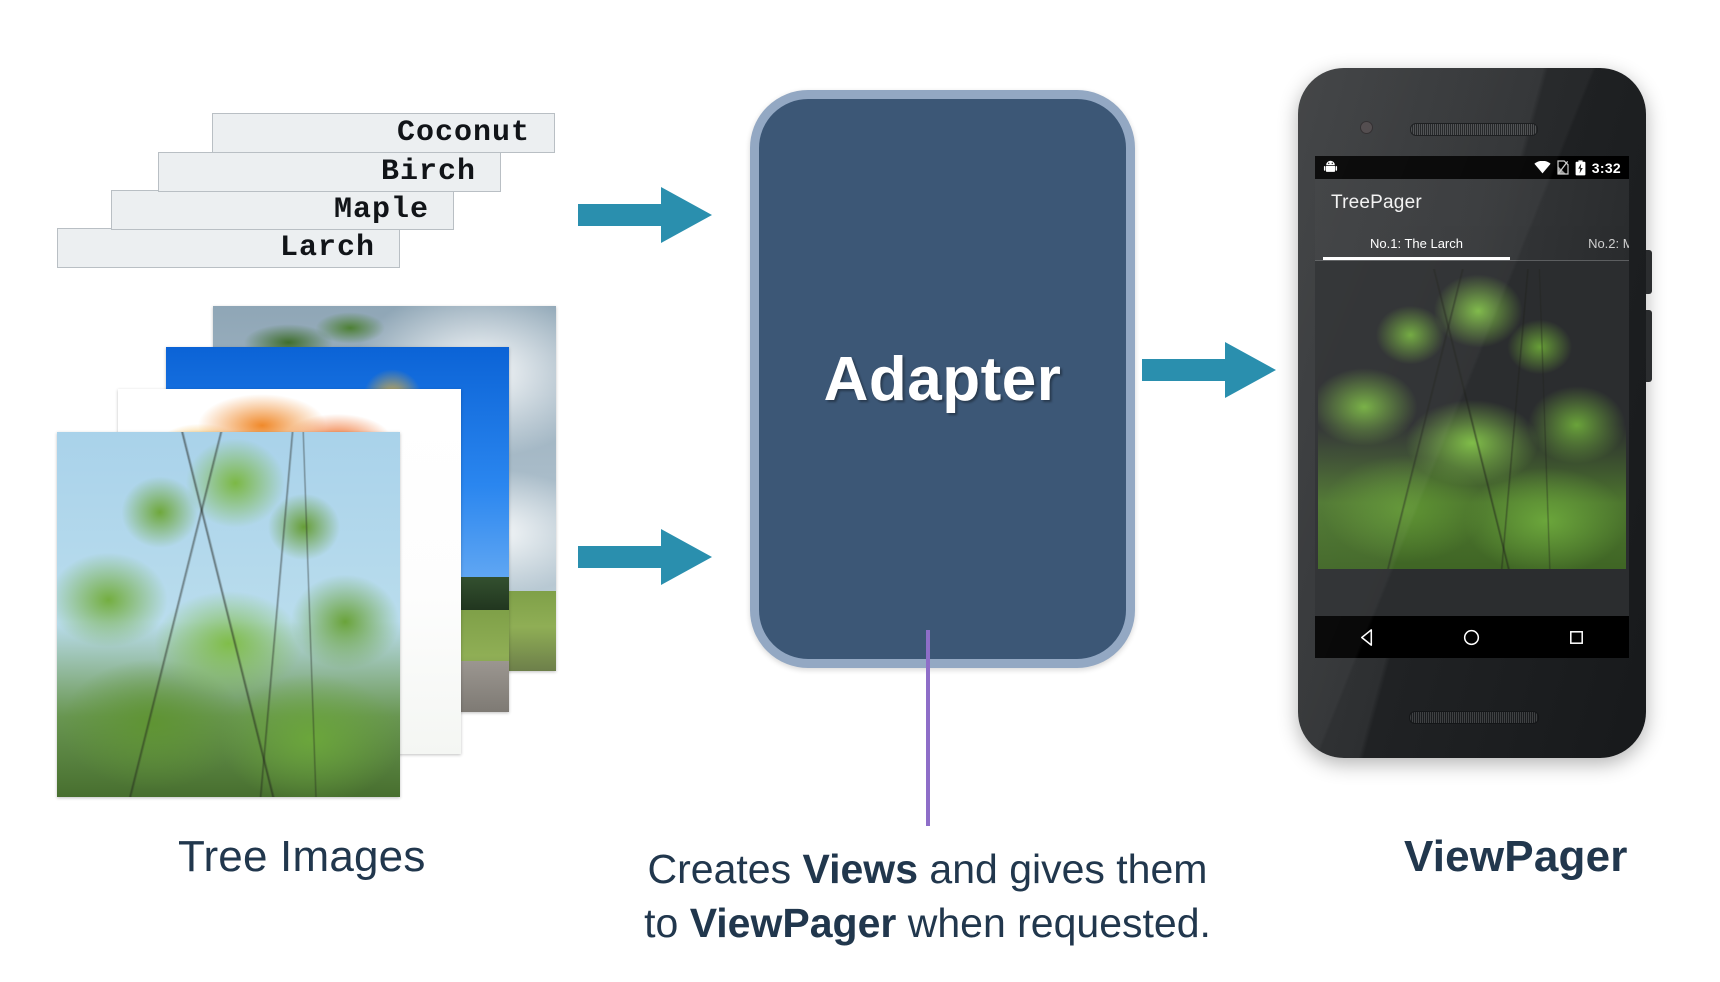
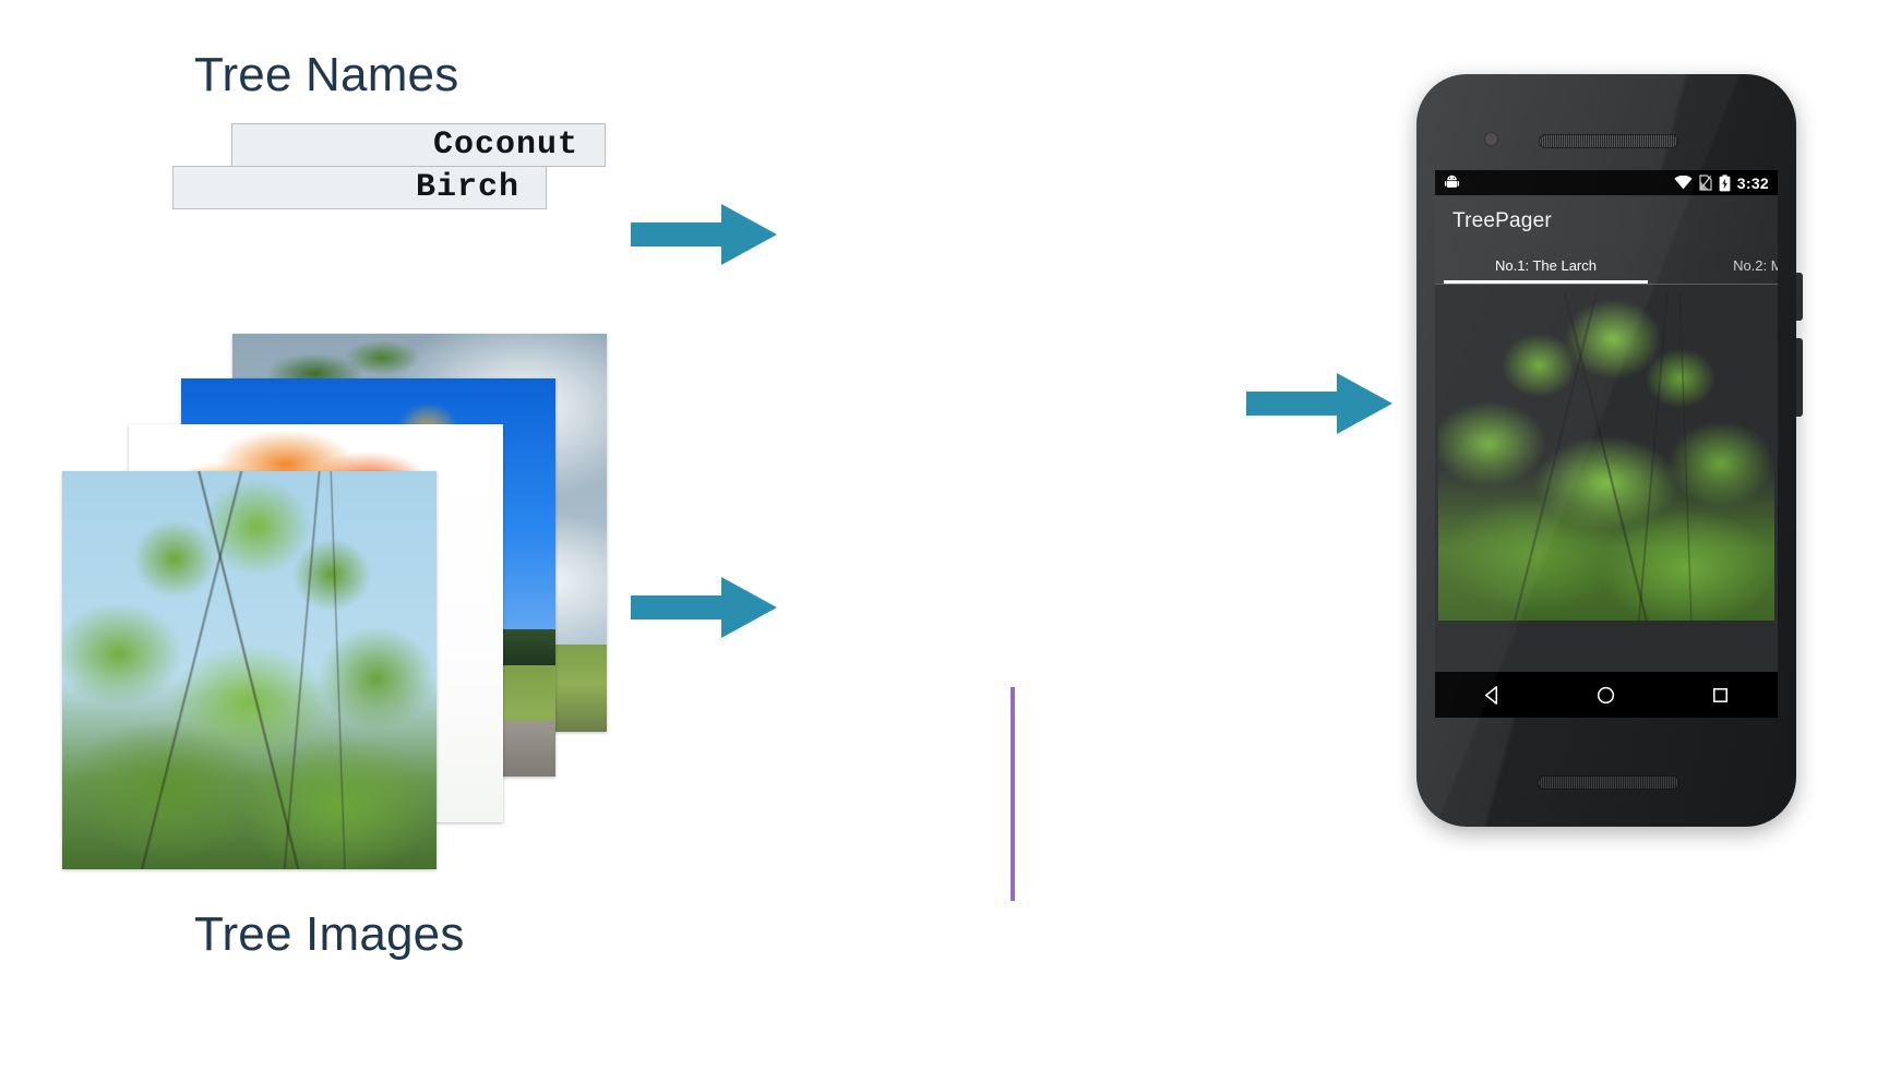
+ Tree Names
  Coconut
  Birch
- Maple
- Larch
  Tree Images
- Adapter
- Creates Views and gives them
- to ViewPager when requested.
- ViewPager
